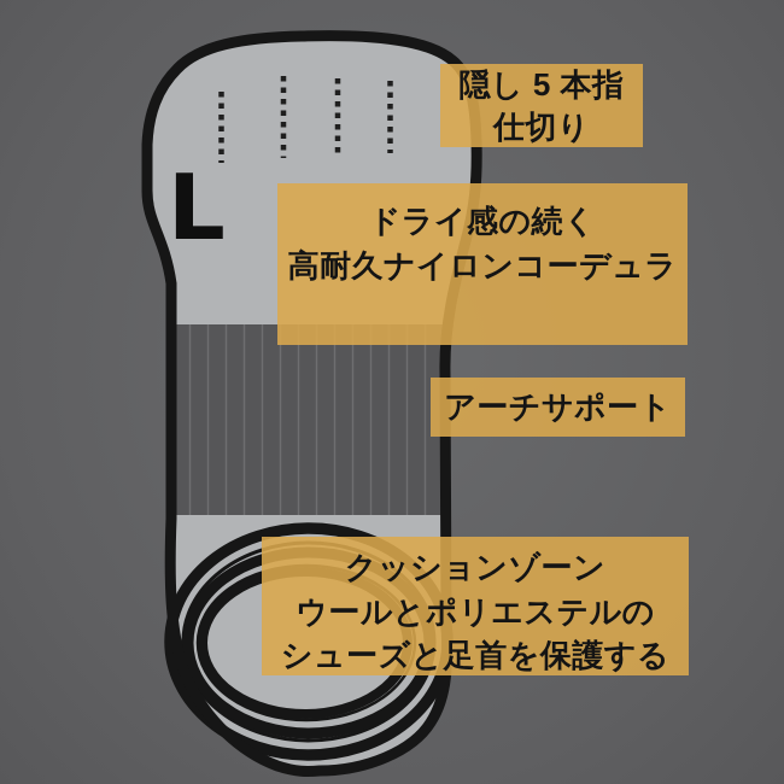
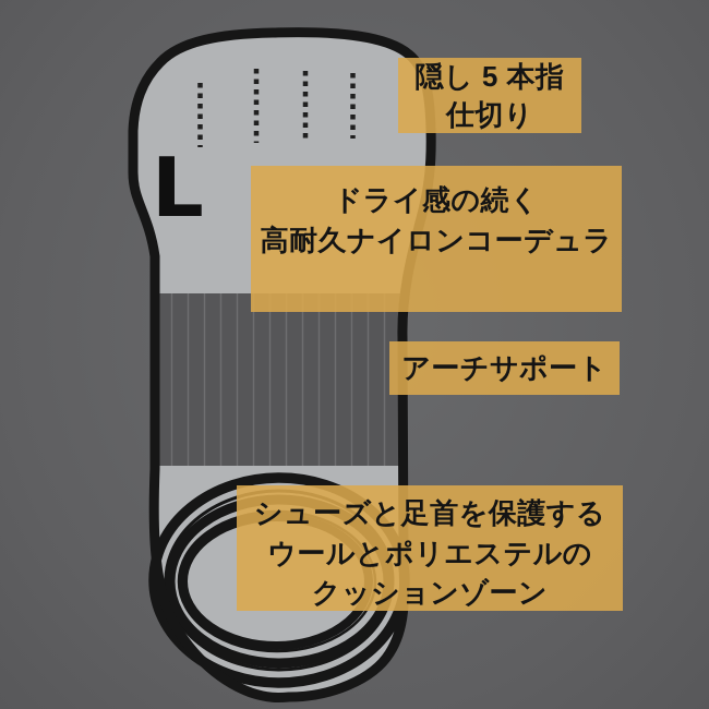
  L
  隠し 5 本指
  仕切り
  ドライ感の続く
  高耐久ナイロンコーデュラ
  アーチサポート
- クッションゾーン
+ シューズと足首を保護する
  ウールとポリエステルの
- シューズと足首を保護する
+ クッションゾーン
